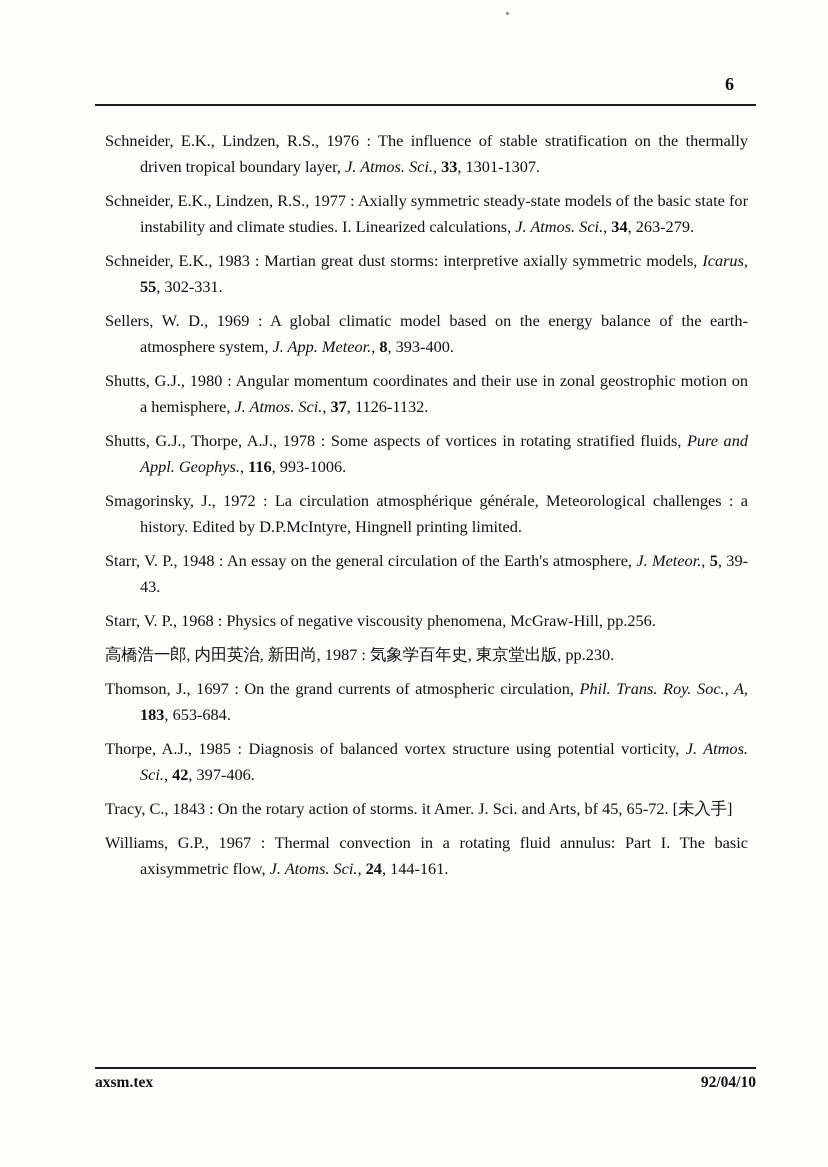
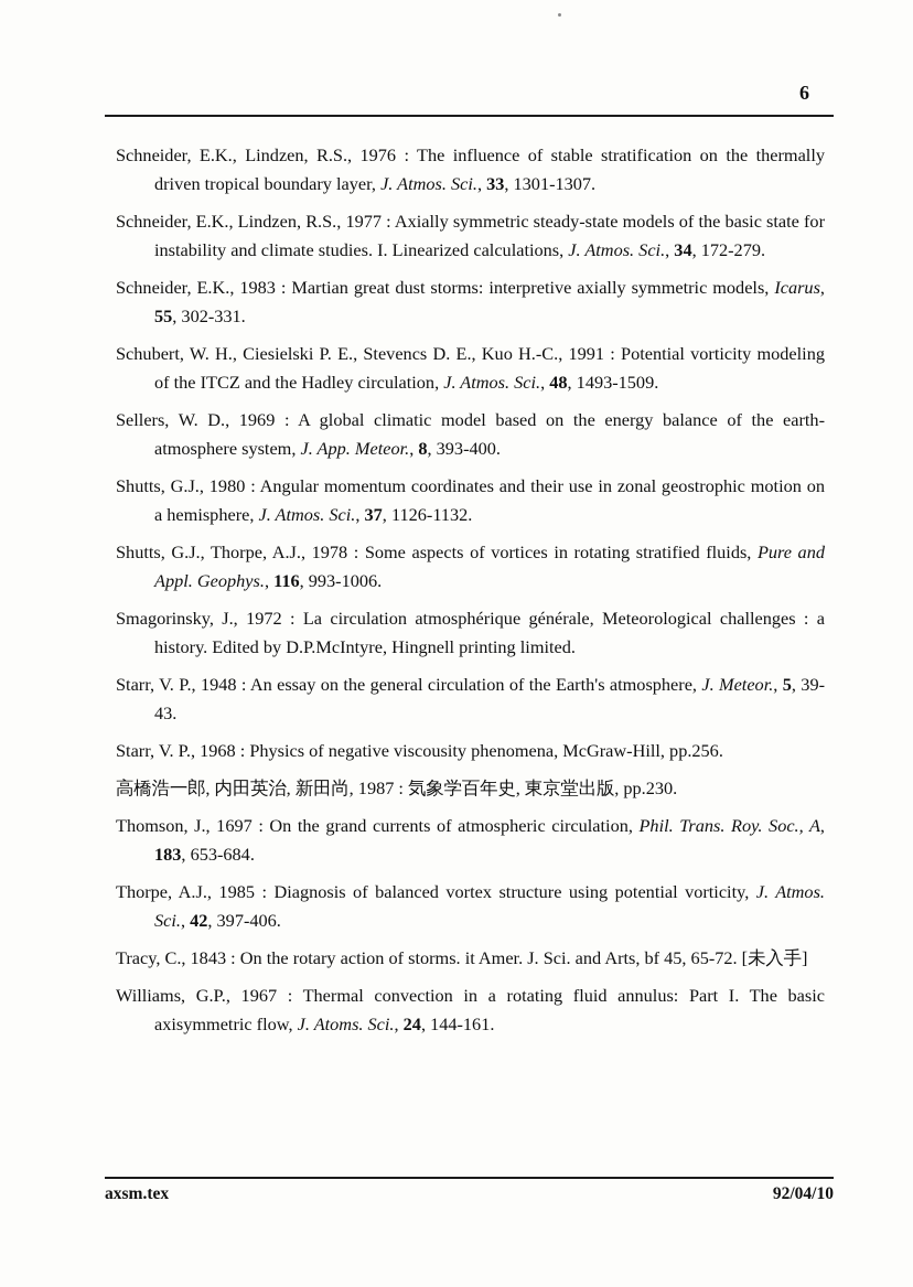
  6
  Schneider, E.K., Lindzen, R.S., 1976 : The influence of stable stratification on the thermally driven tropical boundary layer, J. Atmos. Sci., 33, 1301-1307.
- Schneider, E.K., Lindzen, R.S., 1977 : Axially symmetric steady-state models of the basic state for instability and climate studies. I. Linearized calculations, J. Atmos. Sci., 34, 263-279.
+ Schneider, E.K., Lindzen, R.S., 1977 : Axially symmetric steady-state models of the basic state for instability and climate studies. I. Linearized calculations, J. Atmos. Sci., 34, 172-279.
  Schneider, E.K., 1983 : Martian great dust storms: interpretive axially symmetric models, Icarus, 55, 302-331.
+ Schubert, W. H., Ciesielski P. E., Stevencs D. E., Kuo H.-C., 1991 : Potential vorticity modeling of the ITCZ and the Hadley circulation, J. Atmos. Sci., 48, 1493-1509.
  Sellers, W. D., 1969 : A global climatic model based on the energy balance of the earth-atmosphere system, J. App. Meteor., 8, 393-400.
  Shutts, G.J., 1980 : Angular momentum coordinates and their use in zonal geostrophic motion on a hemisphere, J. Atmos. Sci., 37, 1126-1132.
  Shutts, G.J., Thorpe, A.J., 1978 : Some aspects of vortices in rotating stratified fluids, Pure and Appl. Geophys., 116, 993-1006.
  Smagorinsky, J., 1972 : La circulation atmosphérique générale, Meteorological challenges : a history. Edited by D.P.McIntyre, Hingnell printing limited.
  Starr, V. P., 1948 : An essay on the general circulation of the Earth's atmosphere, J. Meteor., 5, 39-43.
  Starr, V. P., 1968 : Physics of negative viscousity phenomena, McGraw-Hill, pp.256.
  高橋浩一郎, 内田英治, 新田尚, 1987 : 気象学百年史, 東京堂出版, pp.230.
  Thomson, J., 1697 : On the grand currents of atmospheric circulation, Phil. Trans. Roy. Soc., A, 183, 653-684.
  Thorpe, A.J., 1985 : Diagnosis of balanced vortex structure using potential vorticity, J. Atmos. Sci., 42, 397-406.
  Tracy, C., 1843 : On the rotary action of storms. it Amer. J. Sci. and Arts, bf 45, 65-72. [未入手]
  Williams, G.P., 1967 : Thermal convection in a rotating fluid annulus: Part I. The basic axisymmetric flow, J. Atoms. Sci., 24, 144-161.
  axsm.tex
  92/04/10
